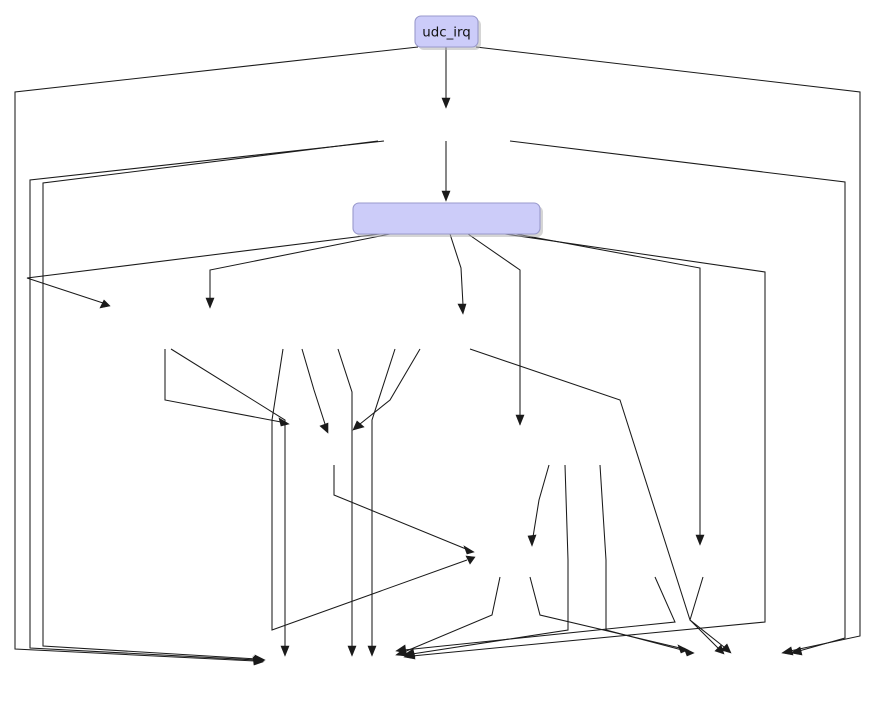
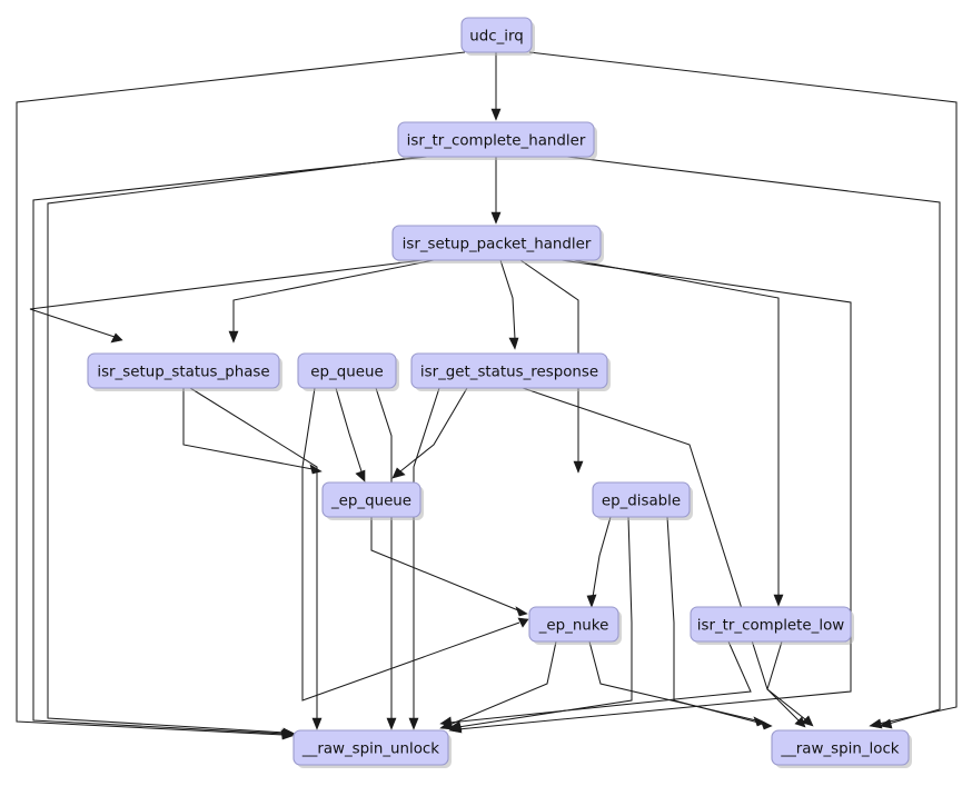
  udc_irq
+ isr_tr_complete_handler
+ isr_setup_packet_handler
+ isr_setup_status_phase
+ ep_queue
+ isr_get_status_response
+ _ep_queue
+ ep_disable
+ _ep_nuke
+ isr_tr_complete_low
+ __raw_spin_unlock
+ __raw_spin_lock
